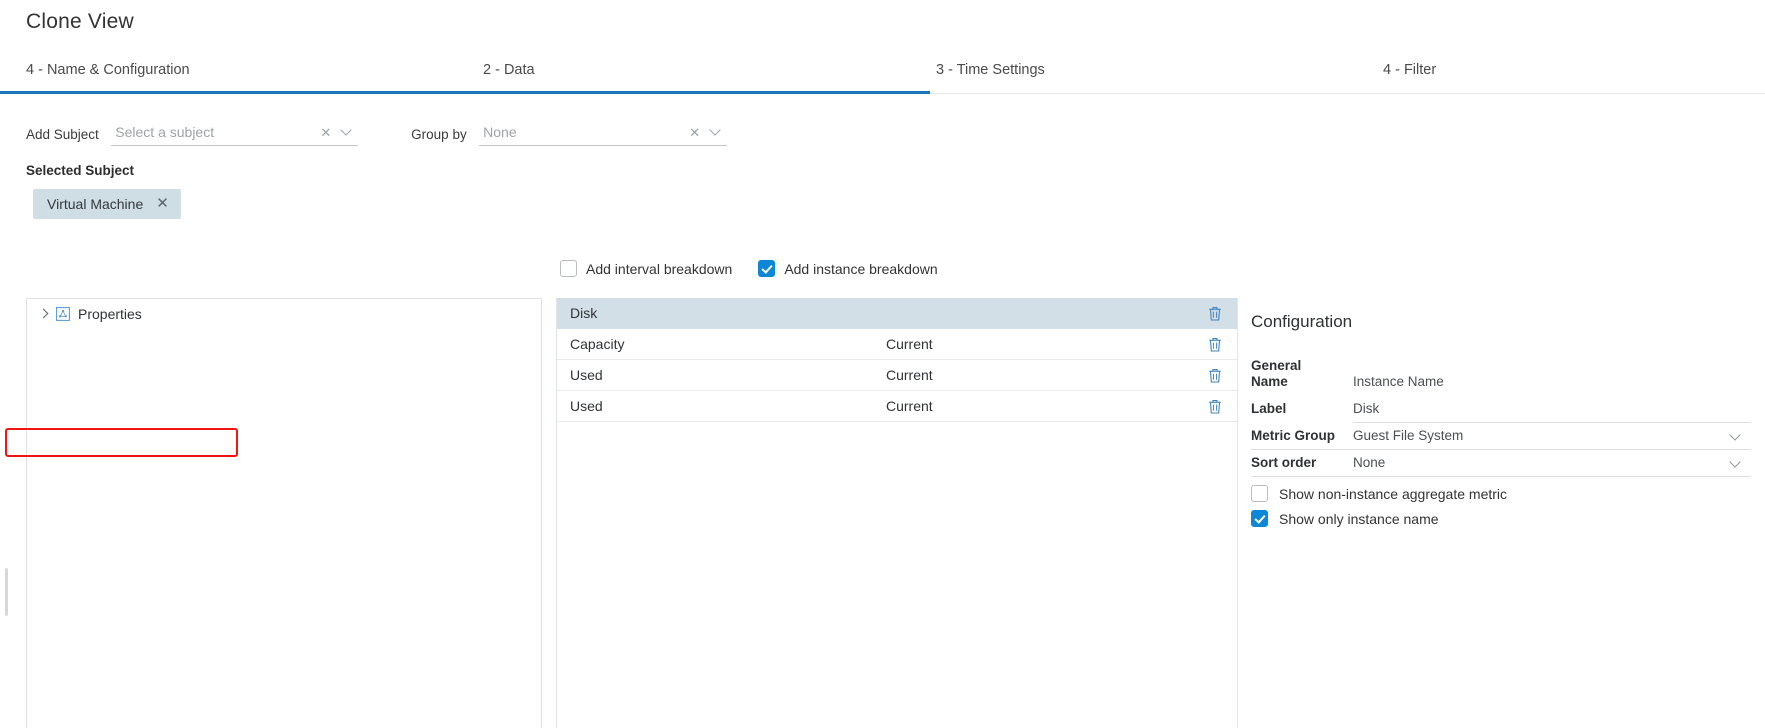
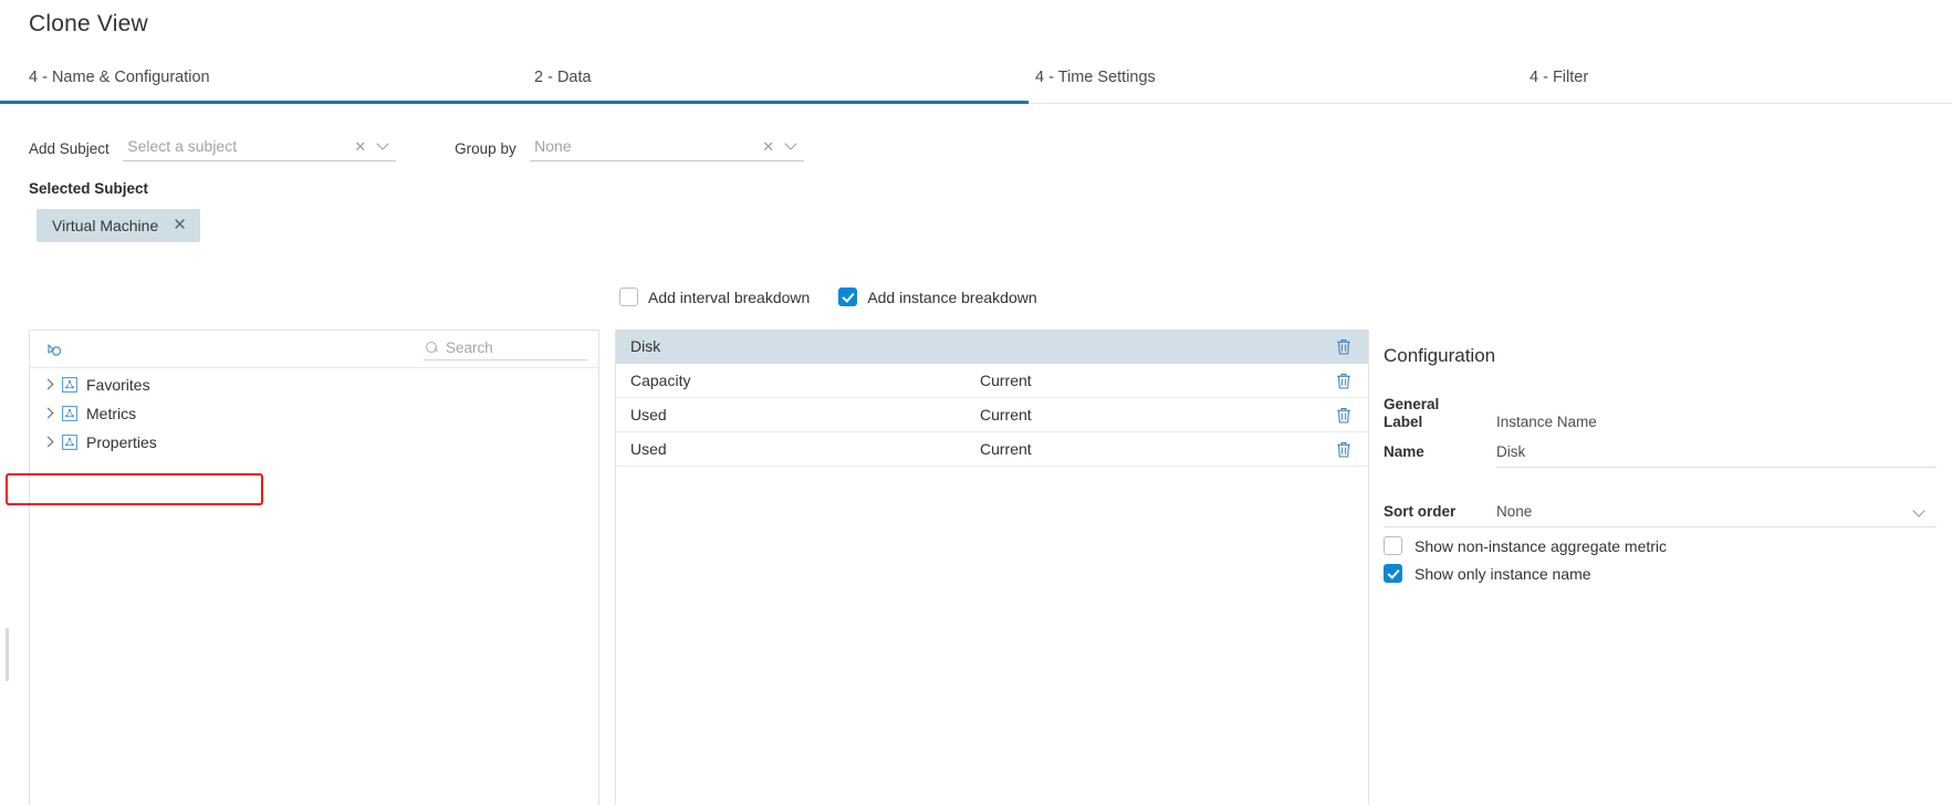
  Clone View
  4 - Name & Configuration
  2 - Data
- 3 - Time Settings
+ 4 - Time Settings
  4 - Filter
  Add Subject
  Select a subject
  ✕
  Group by
  None
  ✕
  Selected Subject
  Virtual Machine
  ✕
  Add interval breakdown
  Add instance breakdown
+ Search
+ Favorites
+ Metrics
  Properties
  Disk
  Capacity
  Current
  Used
  Current
  Used
  Current
  Configuration
  General
- Name
+ Label
  Instance Name
- Label
+ Name
  Disk
- Metric Group
- Guest File System
  Sort order
  None
  Show non-instance aggregate metric
  Show only instance name
